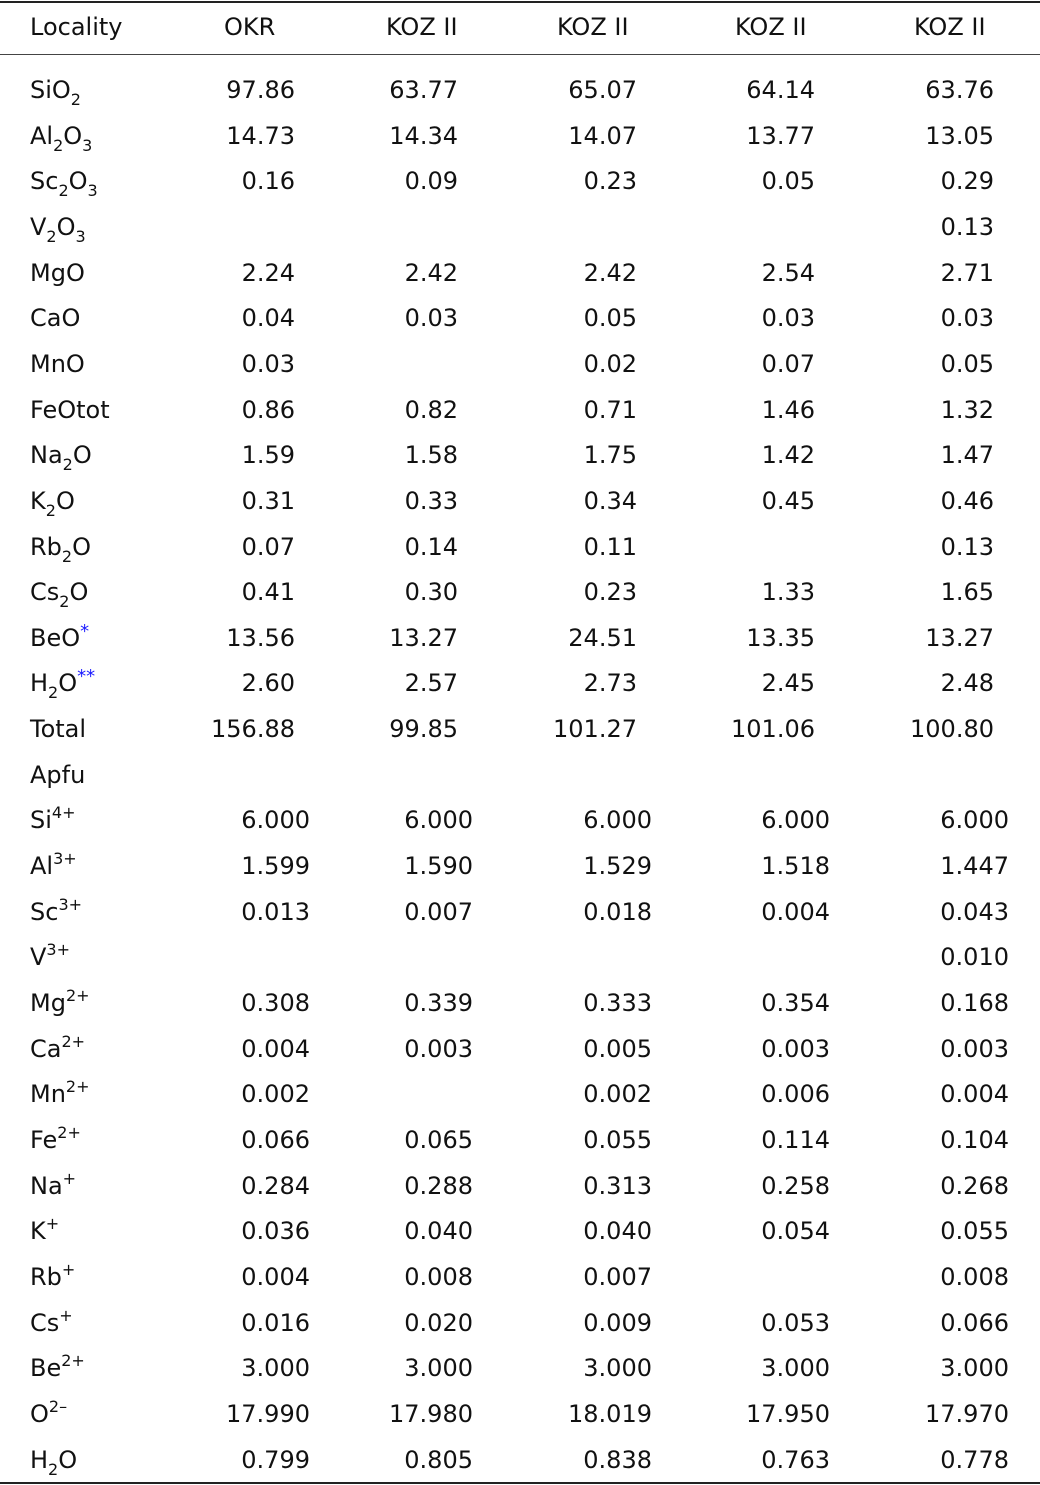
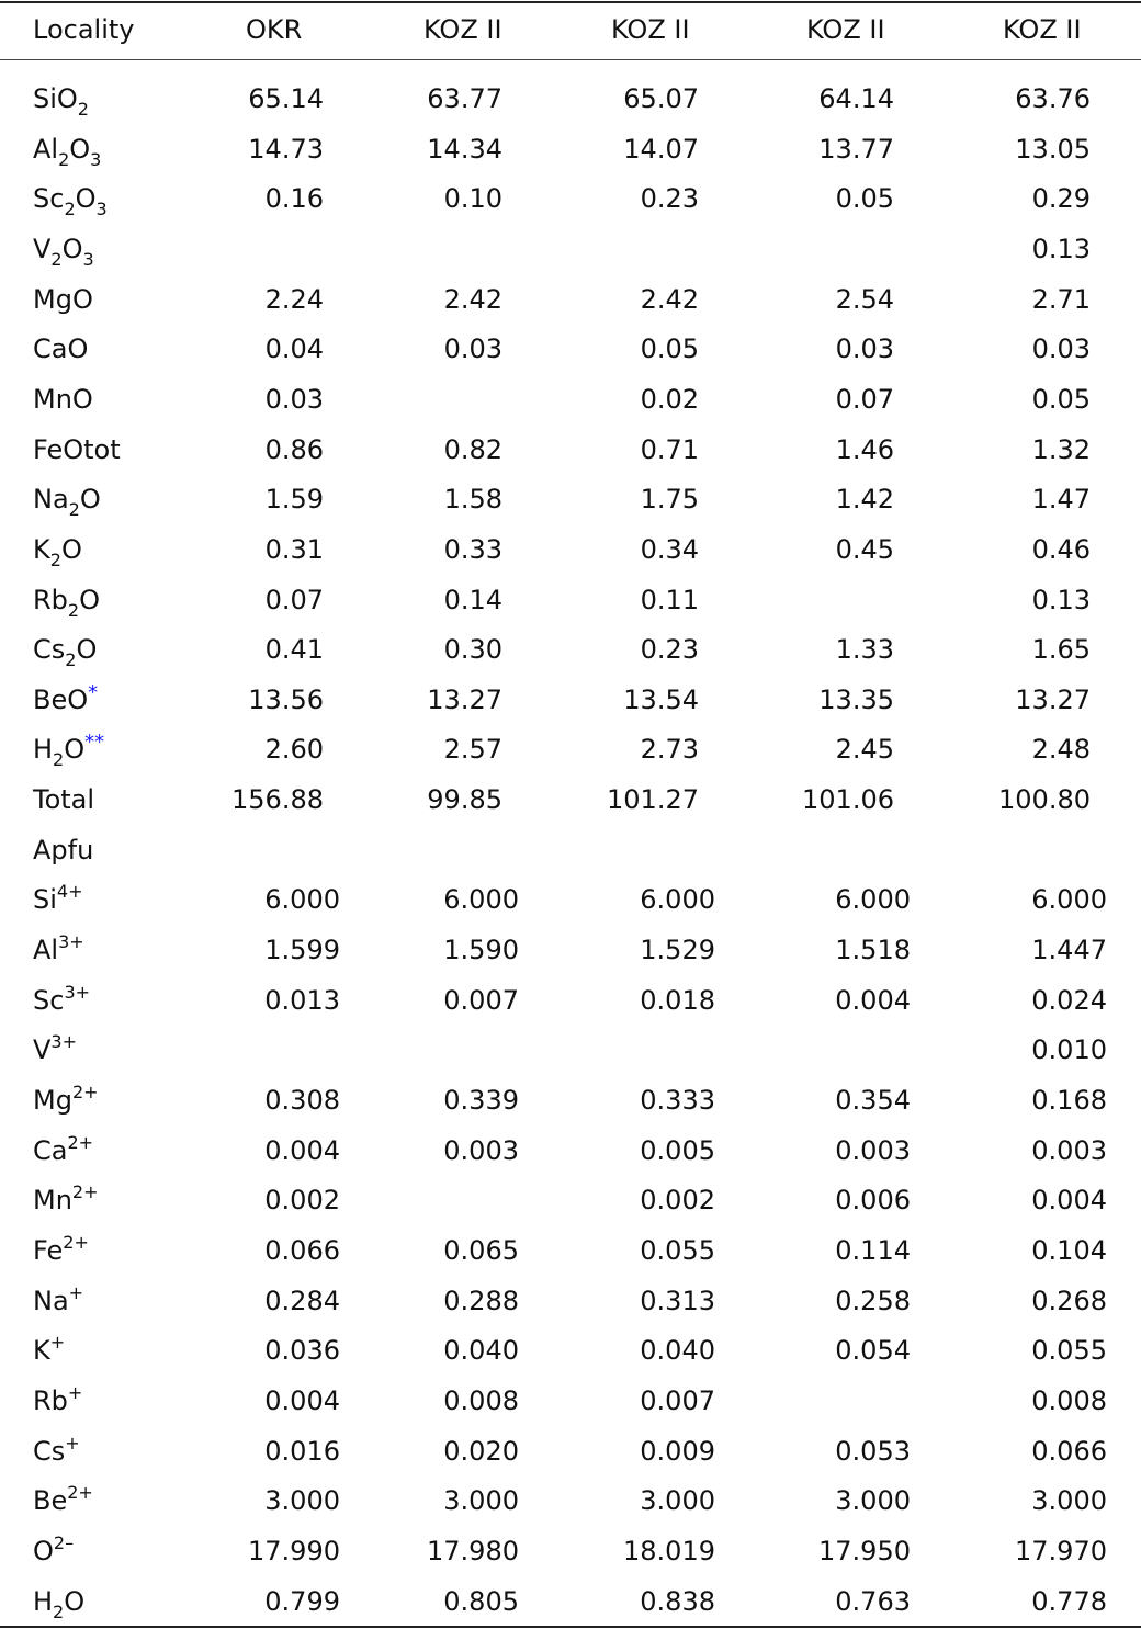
  Locality
  OKR
  KOZ II
  KOZ II
  KOZ II
  KOZ II
  SiO2
- 97.86
+ 65.14
  63.77
  65.07
  64.14
  63.76
  Al2O3
  14.73
  14.34
  14.07
  13.77
  13.05
  Sc2O3
  0.16
- 0.09
+ 0.10
  0.23
  0.05
  0.29
  V2O3
  0.13
  MgO
  2.24
  2.42
  2.42
  2.54
  2.71
  CaO
  0.04
  0.03
  0.05
  0.03
  0.03
  MnO
  0.03
  0.02
  0.07
  0.05
  FeOtot
  0.86
  0.82
  0.71
  1.46
  1.32
  Na2O
  1.59
  1.58
  1.75
  1.42
  1.47
  K2O
  0.31
  0.33
  0.34
  0.45
  0.46
  Rb2O
  0.07
  0.14
  0.11
  0.13
  Cs2O
  0.41
  0.30
  0.23
  1.33
  1.65
  BeO*
  13.56
  13.27
- 24.51
+ 13.54
  13.35
  13.27
  H2O**
  2.60
  2.57
  2.73
  2.45
  2.48
  Total
  156.88
  99.85
  101.27
  101.06
  100.80
  Apfu
  Si4+
  6.000
  6.000
  6.000
  6.000
  6.000
  Al3+
  1.599
  1.590
  1.529
  1.518
  1.447
  Sc3+
  0.013
  0.007
  0.018
  0.004
- 0.043
+ 0.024
  V3+
  0.010
  Mg2+
  0.308
  0.339
  0.333
  0.354
  0.168
  Ca2+
  0.004
  0.003
  0.005
  0.003
  0.003
  Mn2+
  0.002
  0.002
  0.006
  0.004
  Fe2+
  0.066
  0.065
  0.055
  0.114
  0.104
  Na+
  0.284
  0.288
  0.313
  0.258
  0.268
  K+
  0.036
  0.040
  0.040
  0.054
  0.055
  Rb+
  0.004
  0.008
  0.007
  0.008
  Cs+
  0.016
  0.020
  0.009
  0.053
  0.066
  Be2+
  3.000
  3.000
  3.000
  3.000
  3.000
  O2–
  17.990
  17.980
  18.019
  17.950
  17.970
  H2O
  0.799
  0.805
  0.838
  0.763
  0.778
